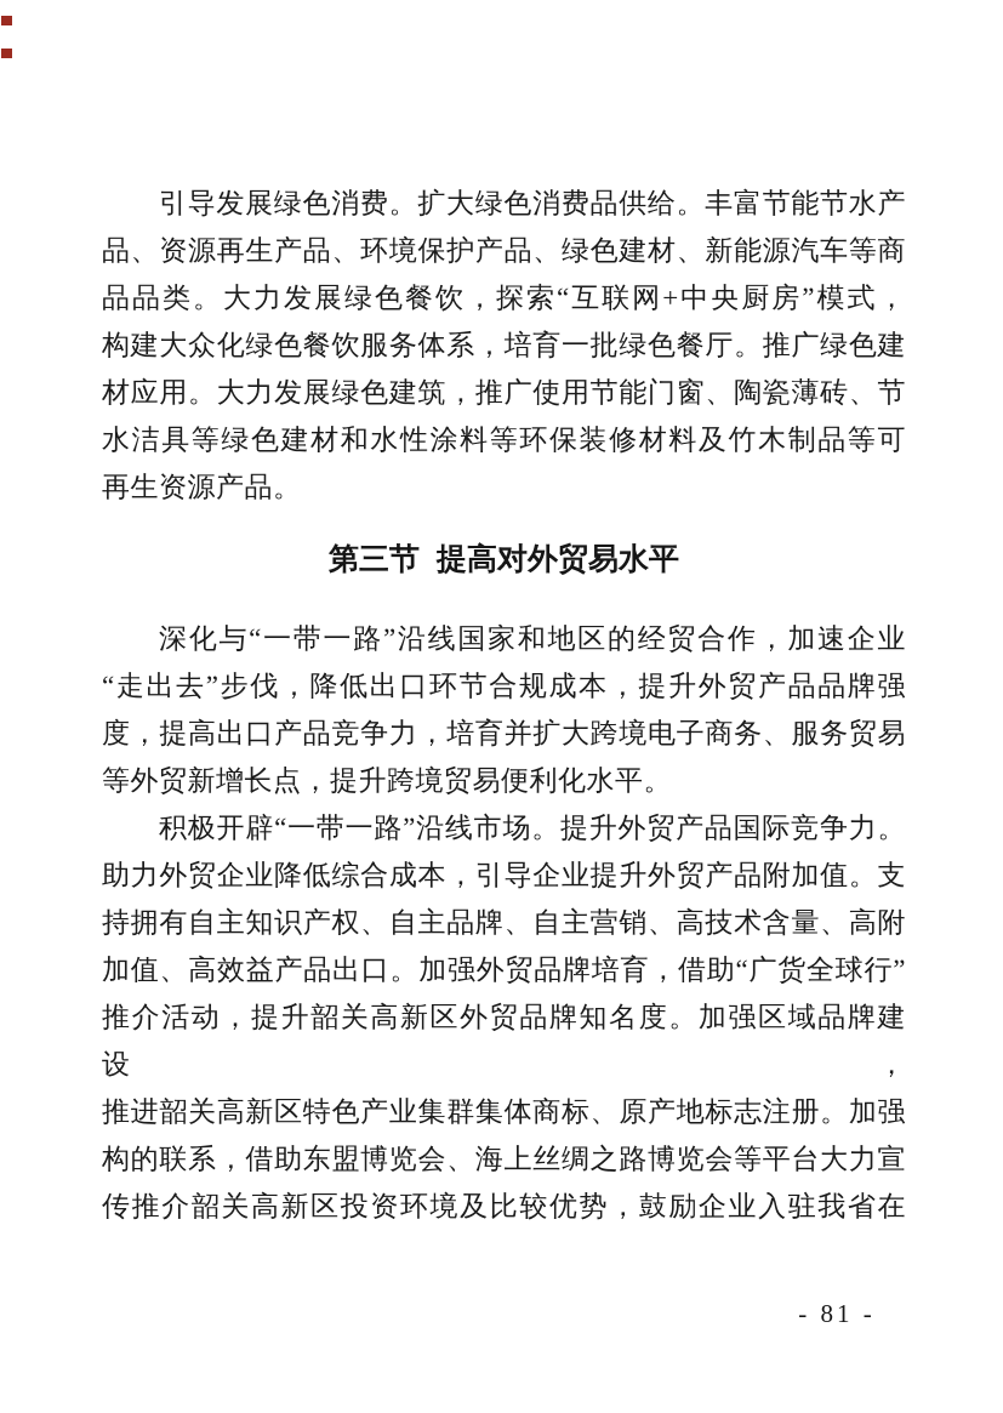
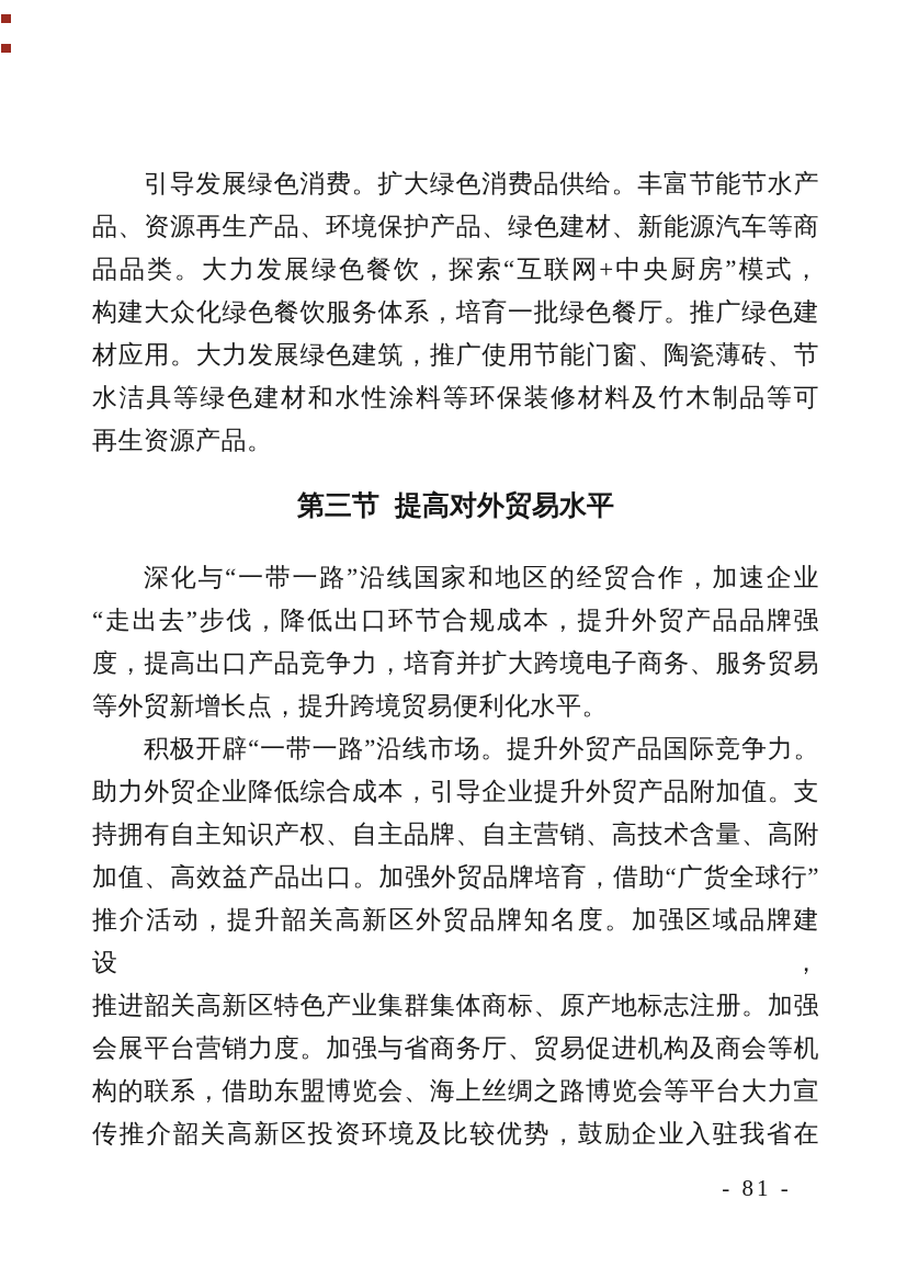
  引导发展绿色消费。扩大绿色消费品供给。丰富节能节水产
  品、资源再生产品、环境保护产品、绿色建材、新能源汽车等商
  品品类。大力发展绿色餐饮，探索“互联网+中央厨房”模式，
  构建大众化绿色餐饮服务体系，培育一批绿色餐厅。推广绿色建
  材应用。大力发展绿色建筑，推广使用节能门窗、陶瓷薄砖、节
  水洁具等绿色建材和水性涂料等环保装修材料及竹木制品等可
  再生资源产品。
  第三节 提高对外贸易水平
  深化与“一带一路”沿线国家和地区的经贸合作，加速企业
  “走出去”步伐，降低出口环节合规成本，提升外贸产品品牌强
  度，提高出口产品竞争力，培育并扩大跨境电子商务、服务贸易
  等外贸新增长点，提升跨境贸易便利化水平。
  积极开辟“一带一路”沿线市场。提升外贸产品国际竞争力。
  助力外贸企业降低综合成本，引导企业提升外贸产品附加值。支
  持拥有自主知识产权、自主品牌、自主营销、高技术含量、高附
  加值、高效益产品出口。加强外贸品牌培育，借助“广货全球行”
  推介活动，提升韶关高新区外贸品牌知名度。加强区域品牌建设，
  推进韶关高新区特色产业集群集体商标、原产地标志注册。加强
+ 会展平台营销力度。加强与省商务厅、贸易促进机构及商会等机
  构的联系，借助东盟博览会、海上丝绸之路博览会等平台大力宣
  传推介韶关高新区投资环境及比较优势，鼓励企业入驻我省在
  - 81 -
